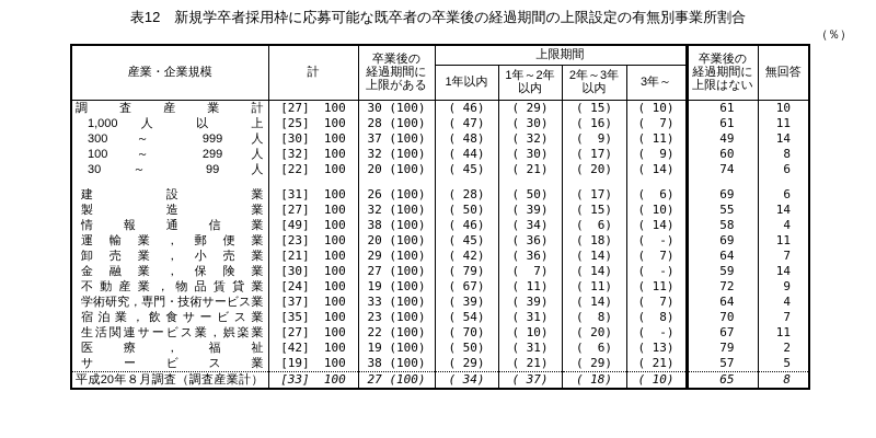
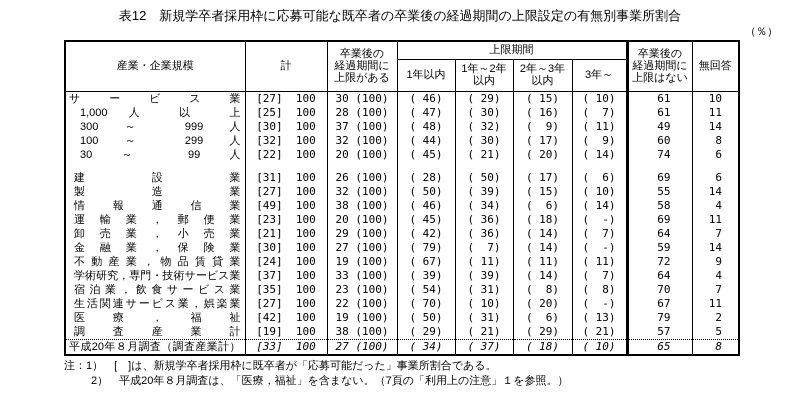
  表12 新規学卒者採用枠に応募可能な既卒者の卒業後の経過期間の上限設定の有無別事業所割合
  （％）
  産業・企業規模	計	卒業後の 経過期間に 上限がある	上限期間	卒業後の 経過期間に 上限はない	無回答
  1年以内	1年～2年 以内	2年～3年 以内	3年～
- 調 査 産 業 計	[27] 100	30 (100)	( 46)	( 29)	( 15)	( 10)	61	10
+ サ ー ビ ス 業	[27] 100	30 (100)	( 46)	( 29)	( 15)	( 10)	61	10
  1,000 人 以 上	[25] 100	28 (100)	( 47)	( 30)	( 16)	( 7)	61	11
  300 ～ 999 人	[30] 100	37 (100)	( 48)	( 32)	( 9)	( 11)	49	14
  100 ～ 299 人	[32] 100	32 (100)	( 44)	( 30)	( 17)	( 9)	60	8
  30 ～ 99 人	[22] 100	20 (100)	( 45)	( 21)	( 20)	( 14)	74	6
  建 設 業	[31] 100	26 (100)	( 28)	( 50)	( 17)	( 6)	69	6
  製 造 業	[27] 100	32 (100)	( 50)	( 39)	( 15)	( 10)	55	14
  情 報 通 信 業	[49] 100	38 (100)	( 46)	( 34)	( 6)	( 14)	58	4
  運 輸 業 ， 郵 便 業	[23] 100	20 (100)	( 45)	( 36)	( 18)	( -)	69	11
  卸 売 業 ， 小 売 業	[21] 100	29 (100)	( 42)	( 36)	( 14)	( 7)	64	7
  金 融 業 ， 保 険 業	[30] 100	27 (100)	( 79)	( 7)	( 14)	( -)	59	14
  不 動 産 業 ， 物 品 賃 貸 業	[24] 100	19 (100)	( 67)	( 11)	( 11)	( 11)	72	9
  学術研究，専門・技術サービス業	[37] 100	33 (100)	( 39)	( 39)	( 14)	( 7)	64	4
  宿 泊 業 ， 飲 食 サ ー ビ ス 業	[35] 100	23 (100)	( 54)	( 31)	( 8)	( 8)	70	7
  生活関連サービス業，娯楽業	[27] 100	22 (100)	( 70)	( 10)	( 20)	( -)	67	11
  医 療 ， 福 祉	[42] 100	19 (100)	( 50)	( 31)	( 6)	( 13)	79	2
- サ ー ビ ス 業	[19] 100	38 (100)	( 29)	( 21)	( 29)	( 21)	57	5
+ 調 査 産 業 計	[19] 100	38 (100)	( 29)	( 21)	( 29)	( 21)	57	5
  平成20年８月調査（調査産業計）	[33] 100	27 (100)	( 34)	( 37)	( 18)	( 10)	65	8
+ 注：1） [ ]は、新規学卒者採用枠に既卒者が「応募可能だった」事業所割合である。
+ 2） 平成20年８月調査は、「医療，福祉」を含まない。（7頁の「利用上の注意」１を参照。）
